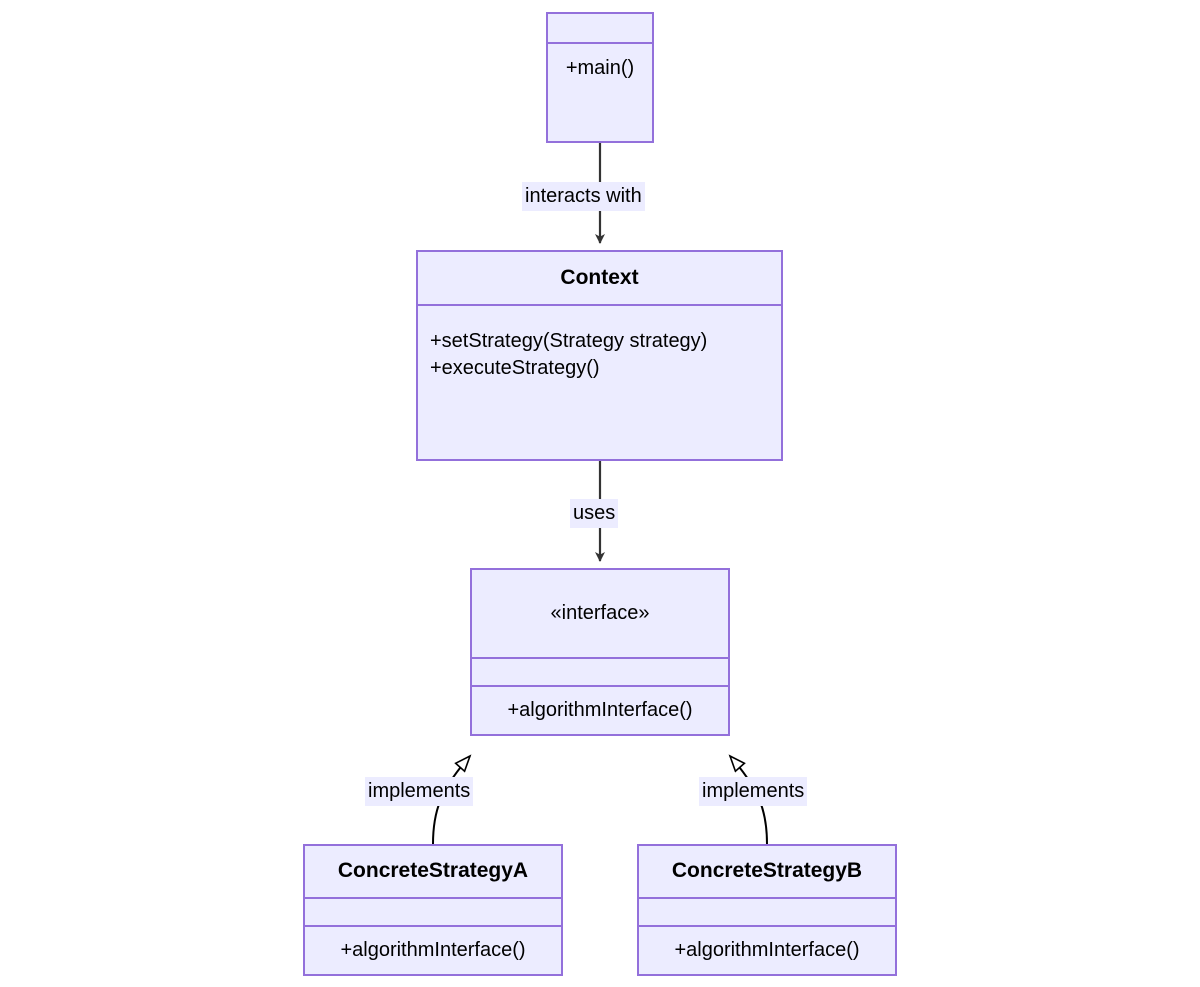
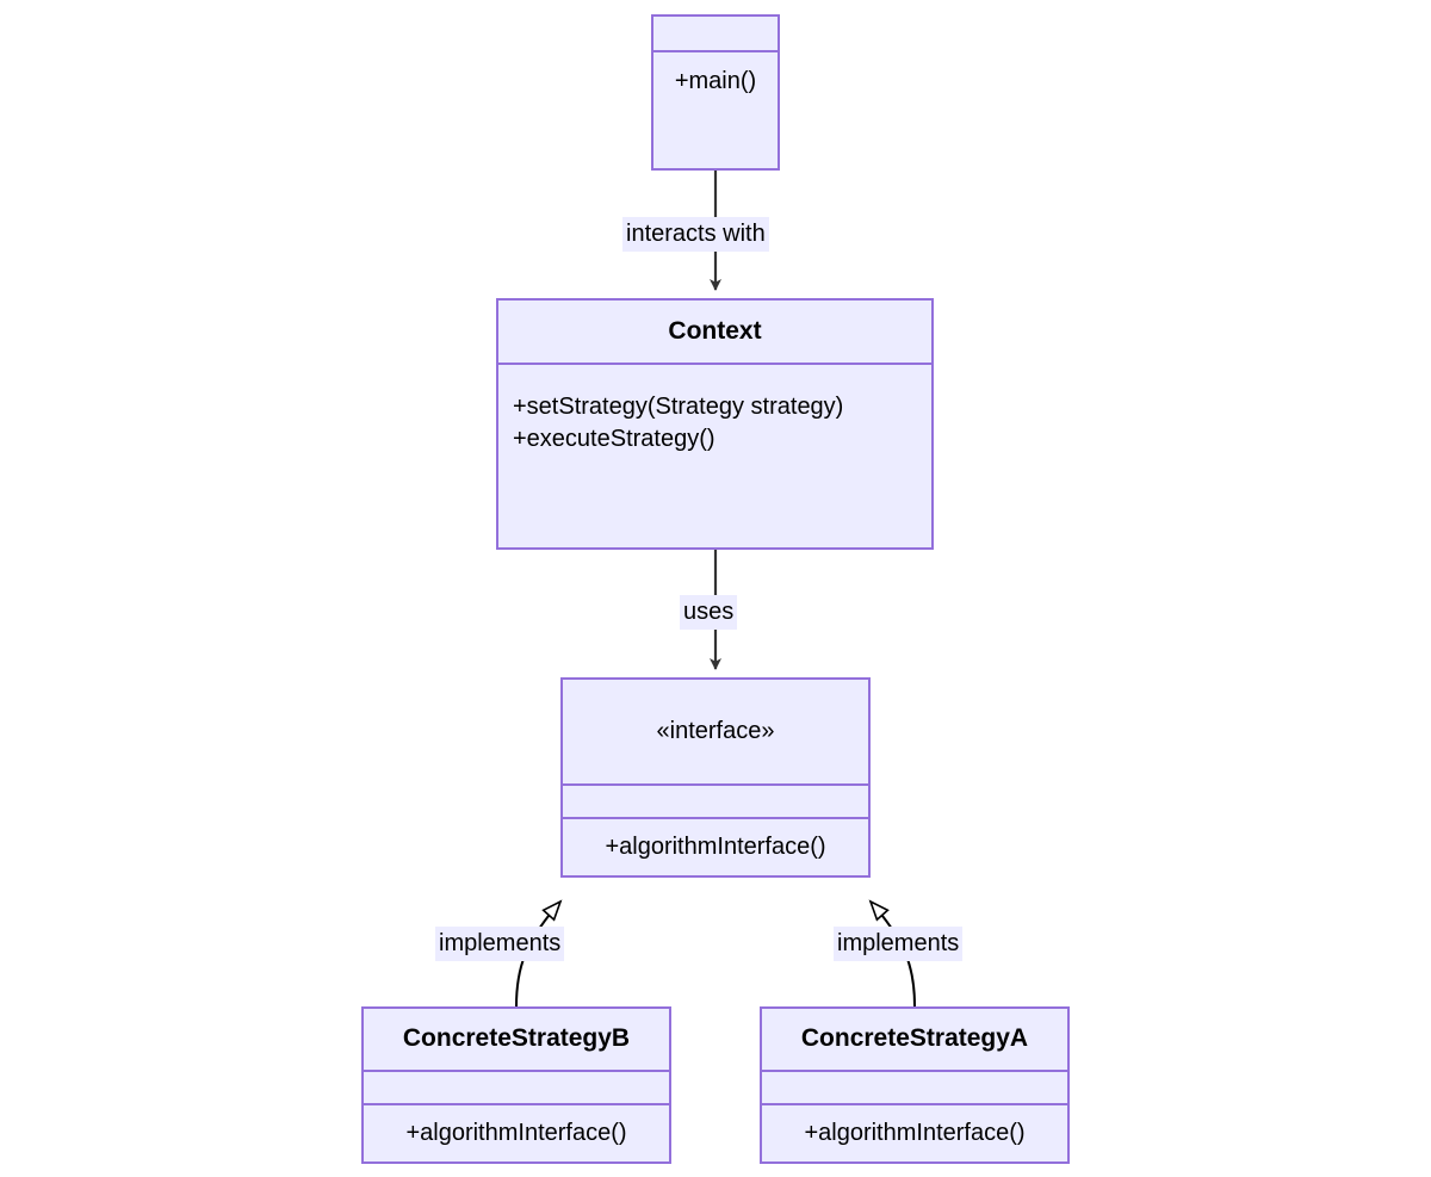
  interacts with
  uses
  implements
  implements
  +main()
  Context
  +setStrategy(Strategy strategy)
  +executeStrategy()
  «interface»
  +algorithmInterface()
- ConcreteStrategyA
+ ConcreteStrategyB
  +algorithmInterface()
- ConcreteStrategyB
+ ConcreteStrategyA
  +algorithmInterface()
